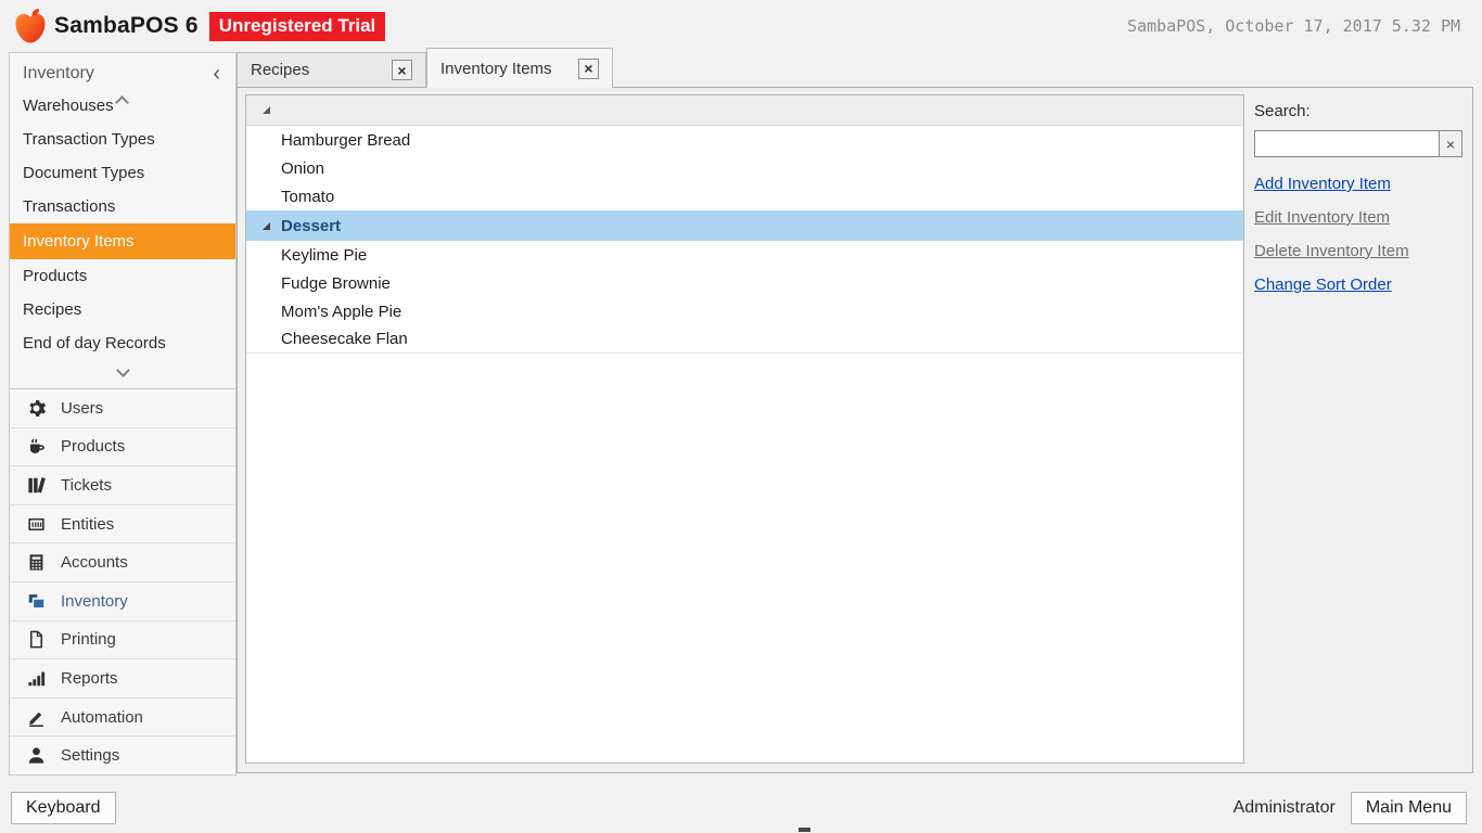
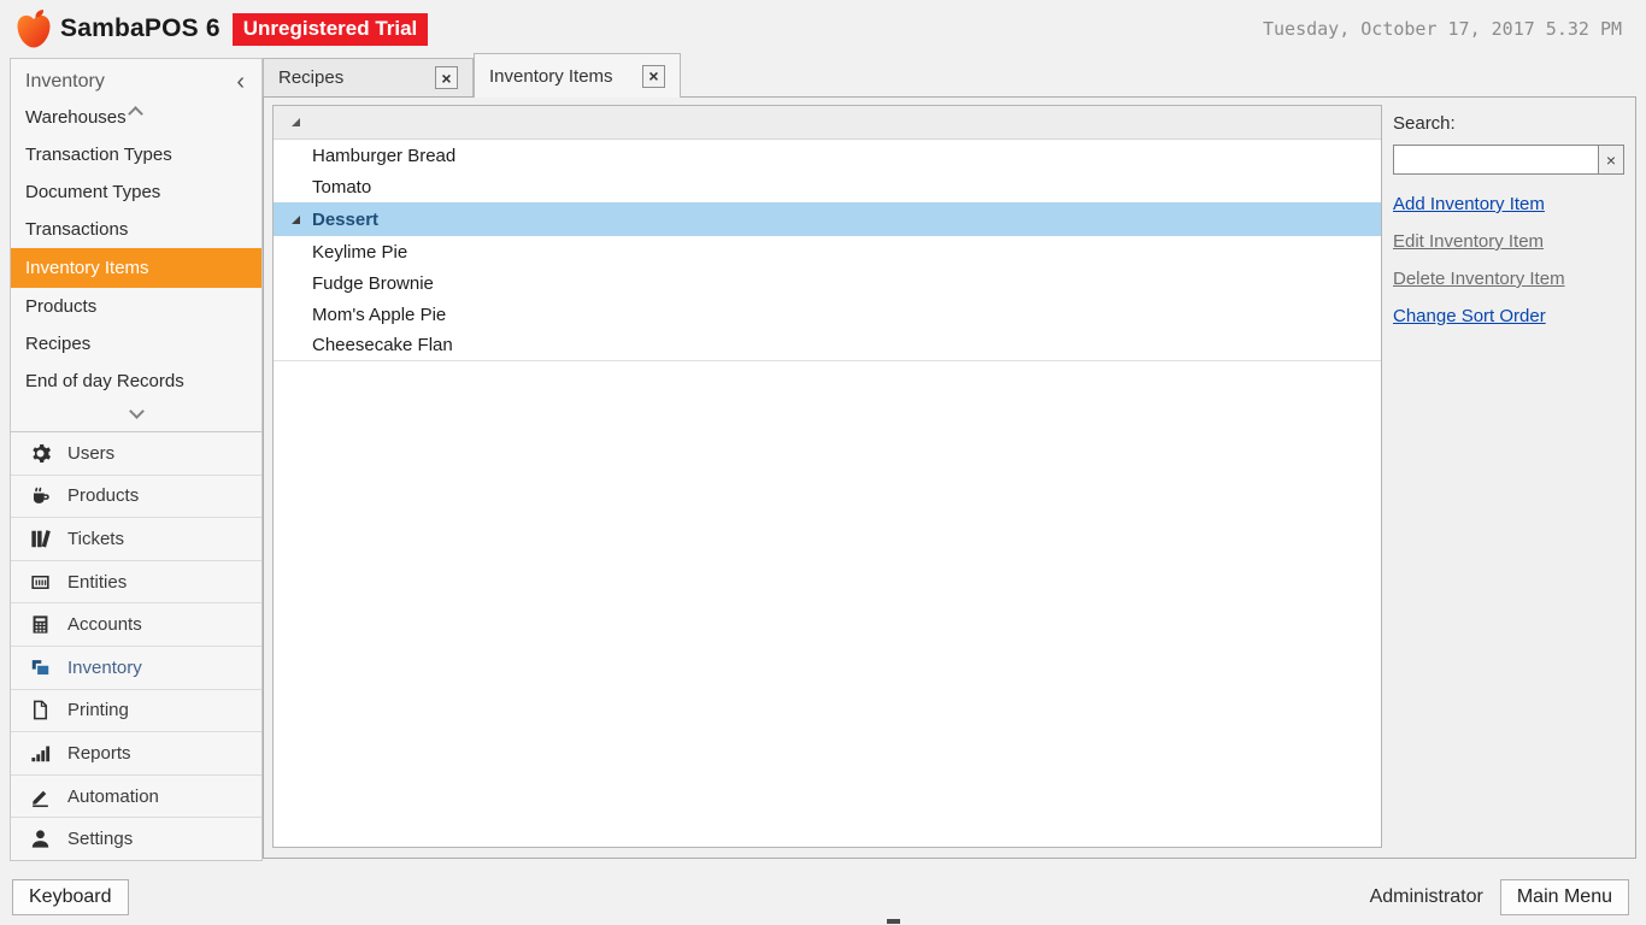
  SambaPOS 6
  Unregistered Trial
- SambaPOS, October 17, 2017 5.32 PM
+ Tuesday, October 17, 2017 5.32 PM
  Inventory
  ‹
  Warehouses
  Transaction Types
  Document Types
  Transactions
  Inventory Items
  Products
  Recipes
  End of day Records
  Users
  Products
  Tickets
  Entities
  Accounts
  Inventory
  Printing
  Reports
  Automation
  Settings
  Recipes
  ×
  Inventory Items
  ×
  Hamburger Bread
- Onion
  Tomato
  Dessert
  Keylime Pie
  Fudge Brownie
  Mom's Apple Pie
  Cheesecake Flan
  Search:
  ×
  Add Inventory Item
  Edit Inventory Item
  Delete Inventory Item
  Change Sort Order
  Keyboard
  Administrator
  Main Menu
